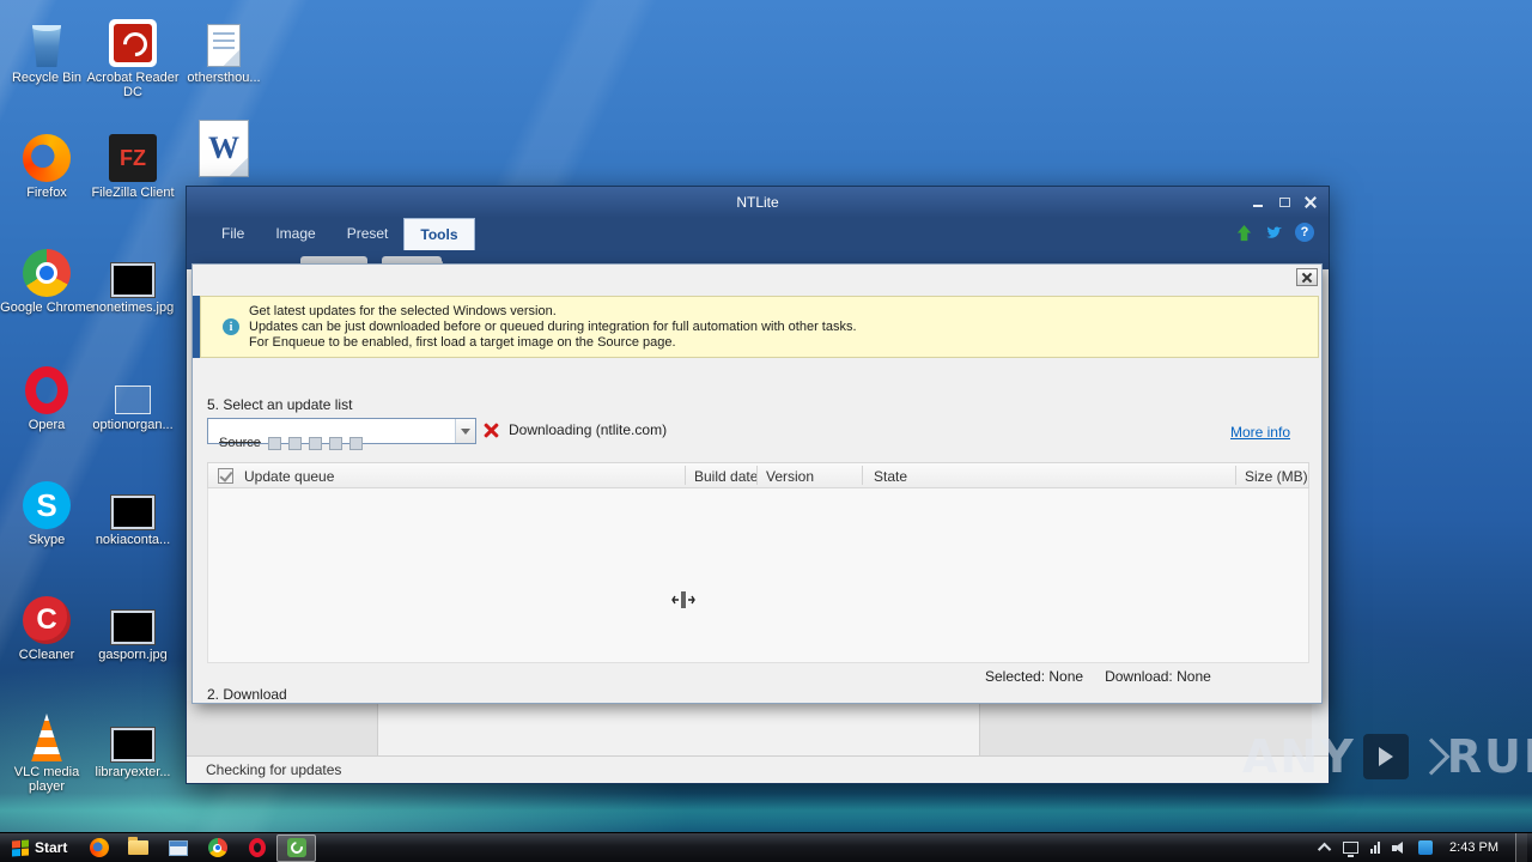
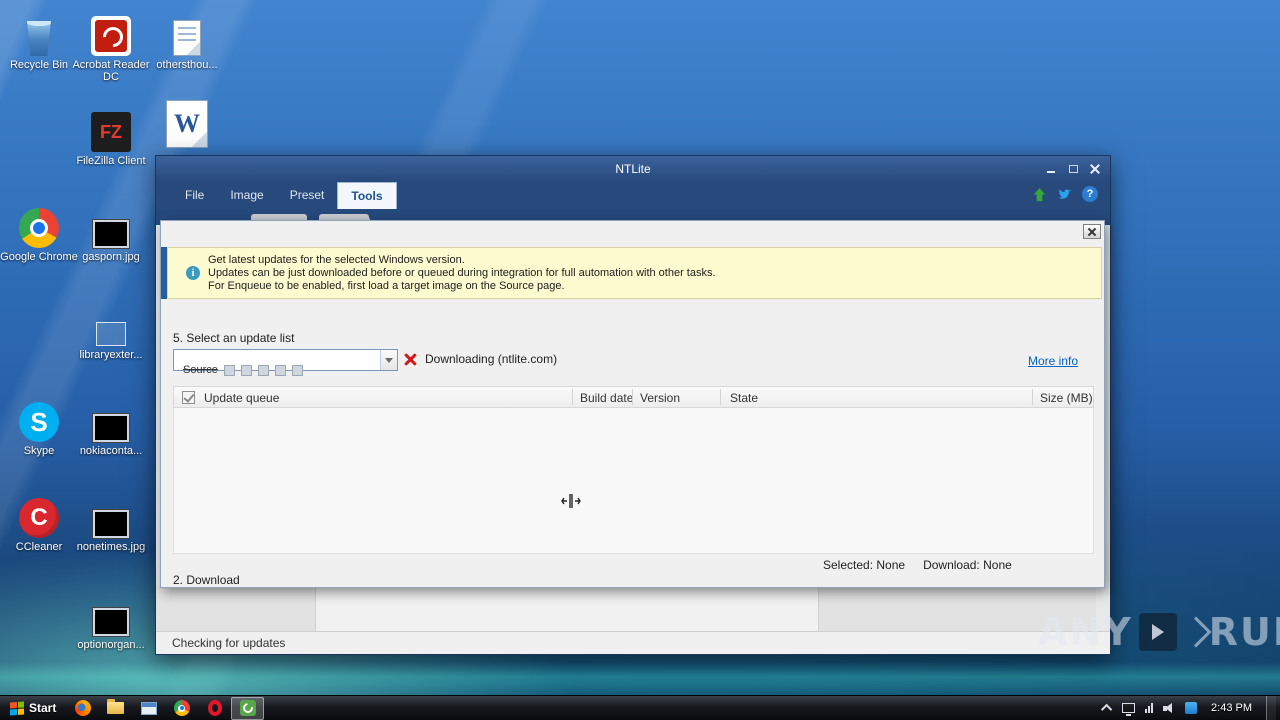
  Recycle Bin
- Firefox
  Google Chrome
- Opera
  Skype
  CCleaner
- VLC media player
  Acrobat Reader DC
  FileZilla Client
- nonetimes.jpg
+ gasporn.jpg
- optionorgan...
+ libraryexter...
  nokiaconta...
- gasporn.jpg
+ nonetimes.jpg
- libraryexter...
+ optionorgan...
  othersthou...
  NTLite
  File
  Image
  Preset
  Tools
  ?
  Checking for updates
  i
  Get latest updates for the selected Windows version.
  Updates can be just downloaded before or queued during integration for full automation with other tasks.
  For Enqueue to be enabled, first load a target image on the Source page.
  5. Select an update list
  Source
  Downloading (ntlite.com)
  More info
  Update queue
  Build date
  Version
  State
  Size (MB)
  Selected: None
  Download: None
  2. Download
  ANY
  Start
  2:43 PM
